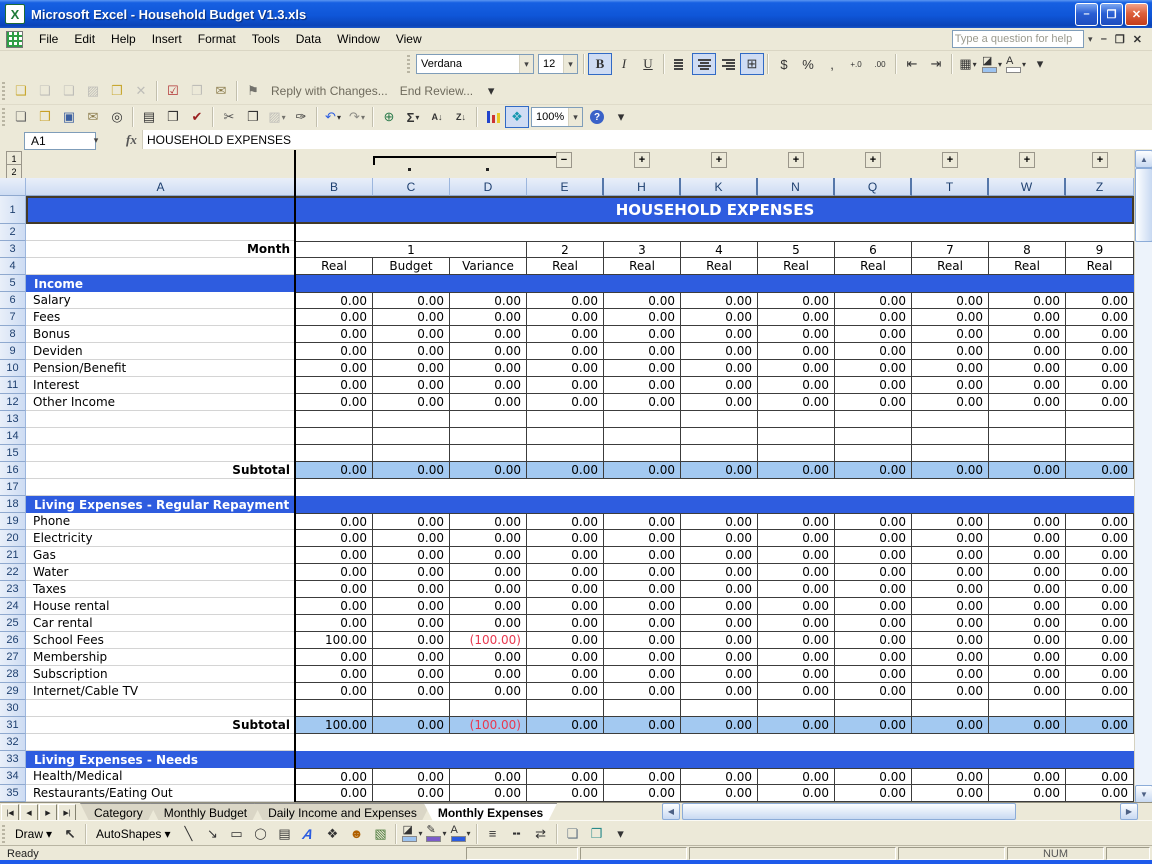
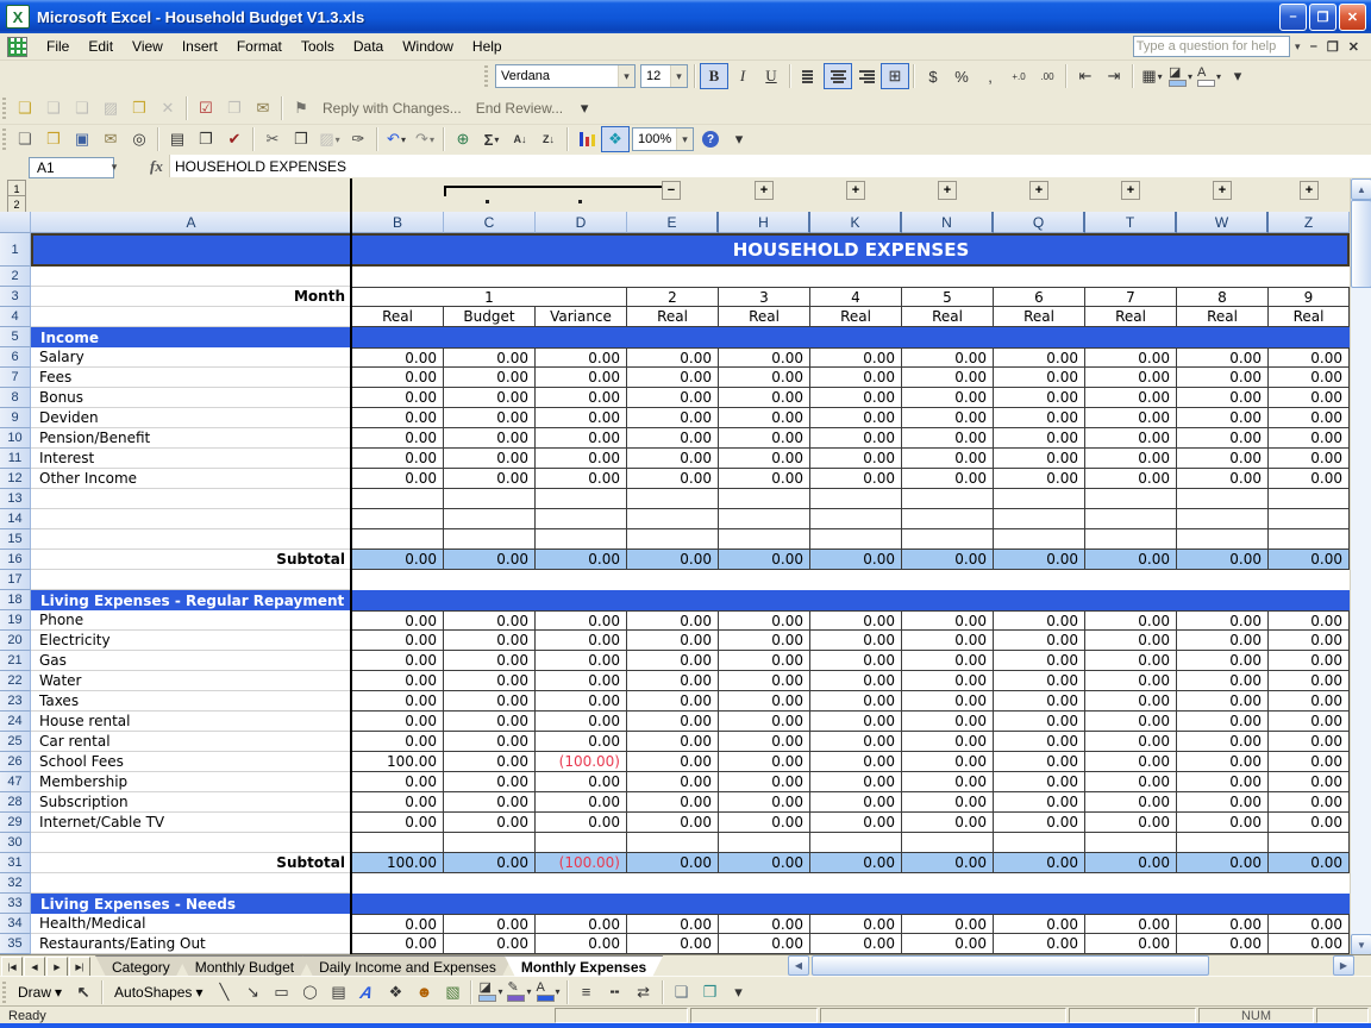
  X
  Microsoft Excel - Household Budget V1.3.xls
  –
  ❐
  ✕
  File
  Edit
- Help
+ View
  Insert
  Format
  Tools
  Data
  Window
- View
+ Help
  Type a question for help
  ▾
  –
  ❐
  ✕
  Verdana
  ▾
  12
  ▾
  B
  I
  U
  ⊞
  $
  %
  ,
  +.0
  .00
  ⇤
  ⇥
  ▦
  ▾
  ◪
  ▾
  A
  ▾
  ▾
  ❑
  ❑
  ❑
  ▨
  ❒
  ✕
  ☑
  ❐
  ✉
  ⚑
  Reply with Changes...
  End Review...
  ▾
  ❏
  ❒
  ▣
  ✉
  ◎
  ▤
  ❐
  ✔
  ✂
  ❐
  ▨
  ▾
  ✑
  ↶
  ▾
  ↷
  ▾
  ⊕
  Σ
  ▾
  A↓
  Z↓
  ❖
  100%
  ▾
  ?
  ▾
  A1
  ▾
  fx
  HOUSEHOLD EXPENSES
  1
  2
  −
  +
  +
  +
  +
  +
  +
  +
  A
  B
  C
  D
  E
  H
  K
  N
  Q
  T
  W
  Z
  1
  HOUSEHOLD EXPENSES
  2
  3
  Month
  1
  2
  3
  4
  5
  6
  7
  8
  9
  4
  Real
  Budget
  Variance
  Real
  Real
  Real
  Real
  Real
  Real
  Real
  Real
  5
  Income
  6
  Salary
  0.00
  0.00
  0.00
  0.00
  0.00
  0.00
  0.00
  0.00
  0.00
  0.00
  0.00
  7
  Fees
  0.00
  0.00
  0.00
  0.00
  0.00
  0.00
  0.00
  0.00
  0.00
  0.00
  0.00
  8
  Bonus
  0.00
  0.00
  0.00
  0.00
  0.00
  0.00
  0.00
  0.00
  0.00
  0.00
  0.00
  9
  Deviden
  0.00
  0.00
  0.00
  0.00
  0.00
  0.00
  0.00
  0.00
  0.00
  0.00
  0.00
  10
  Pension/Benefit
  0.00
  0.00
  0.00
  0.00
  0.00
  0.00
  0.00
  0.00
  0.00
  0.00
  0.00
  11
  Interest
  0.00
  0.00
  0.00
  0.00
  0.00
  0.00
  0.00
  0.00
  0.00
  0.00
  0.00
  12
  Other Income
  0.00
  0.00
  0.00
  0.00
  0.00
  0.00
  0.00
  0.00
  0.00
  0.00
  0.00
  13
  14
  15
  16
  Subtotal
  0.00
  0.00
  0.00
  0.00
  0.00
  0.00
  0.00
  0.00
  0.00
  0.00
  0.00
  17
  18
  Living Expenses - Regular Repayment
  19
  Phone
  0.00
  0.00
  0.00
  0.00
  0.00
  0.00
  0.00
  0.00
  0.00
  0.00
  0.00
  20
  Electricity
  0.00
  0.00
  0.00
  0.00
  0.00
  0.00
  0.00
  0.00
  0.00
  0.00
  0.00
  21
  Gas
  0.00
  0.00
  0.00
  0.00
  0.00
  0.00
  0.00
  0.00
  0.00
  0.00
  0.00
  22
  Water
  0.00
  0.00
  0.00
  0.00
  0.00
  0.00
  0.00
  0.00
  0.00
  0.00
  0.00
  23
  Taxes
  0.00
  0.00
  0.00
  0.00
  0.00
  0.00
  0.00
  0.00
  0.00
  0.00
  0.00
  24
  House rental
  0.00
  0.00
  0.00
  0.00
  0.00
  0.00
  0.00
  0.00
  0.00
  0.00
  0.00
  25
  Car rental
  0.00
  0.00
  0.00
  0.00
  0.00
  0.00
  0.00
  0.00
  0.00
  0.00
  0.00
  26
  School Fees
  100.00
  0.00
  (100.00)
  0.00
  0.00
  0.00
  0.00
  0.00
  0.00
  0.00
  0.00
- 27
+ 47
  Membership
  0.00
  0.00
  0.00
  0.00
  0.00
  0.00
  0.00
  0.00
  0.00
  0.00
  0.00
  28
  Subscription
  0.00
  0.00
  0.00
  0.00
  0.00
  0.00
  0.00
  0.00
  0.00
  0.00
  0.00
  29
  Internet/Cable TV
  0.00
  0.00
  0.00
  0.00
  0.00
  0.00
  0.00
  0.00
  0.00
  0.00
  0.00
  30
  31
  Subtotal
  100.00
  0.00
  (100.00)
  0.00
  0.00
  0.00
  0.00
  0.00
  0.00
  0.00
  0.00
  32
  33
  Living Expenses - Needs
  34
  Health/Medical
  0.00
  0.00
  0.00
  0.00
  0.00
  0.00
  0.00
  0.00
  0.00
  0.00
  0.00
  35
  Restaurants/Eating Out
  0.00
  0.00
  0.00
  0.00
  0.00
  0.00
  0.00
  0.00
  0.00
  0.00
  0.00
  ▲
  ▼
  Category
  Monthly Budget
  Daily Income and Expenses
  Monthly Expenses
  ◀
  ▶
  Draw
  ▾
  ↖
  AutoShapes
  ▾
  ╲
  ↘
  ▭
  ◯
  ▤
  ❖
  ☻
  ▧
  ◪
  ▾
  ✎
  ▾
  A
  ▾
  ≡
  ╍
  ⇄
  ❏
  ❒
  ▾
  Ready
  NUM
